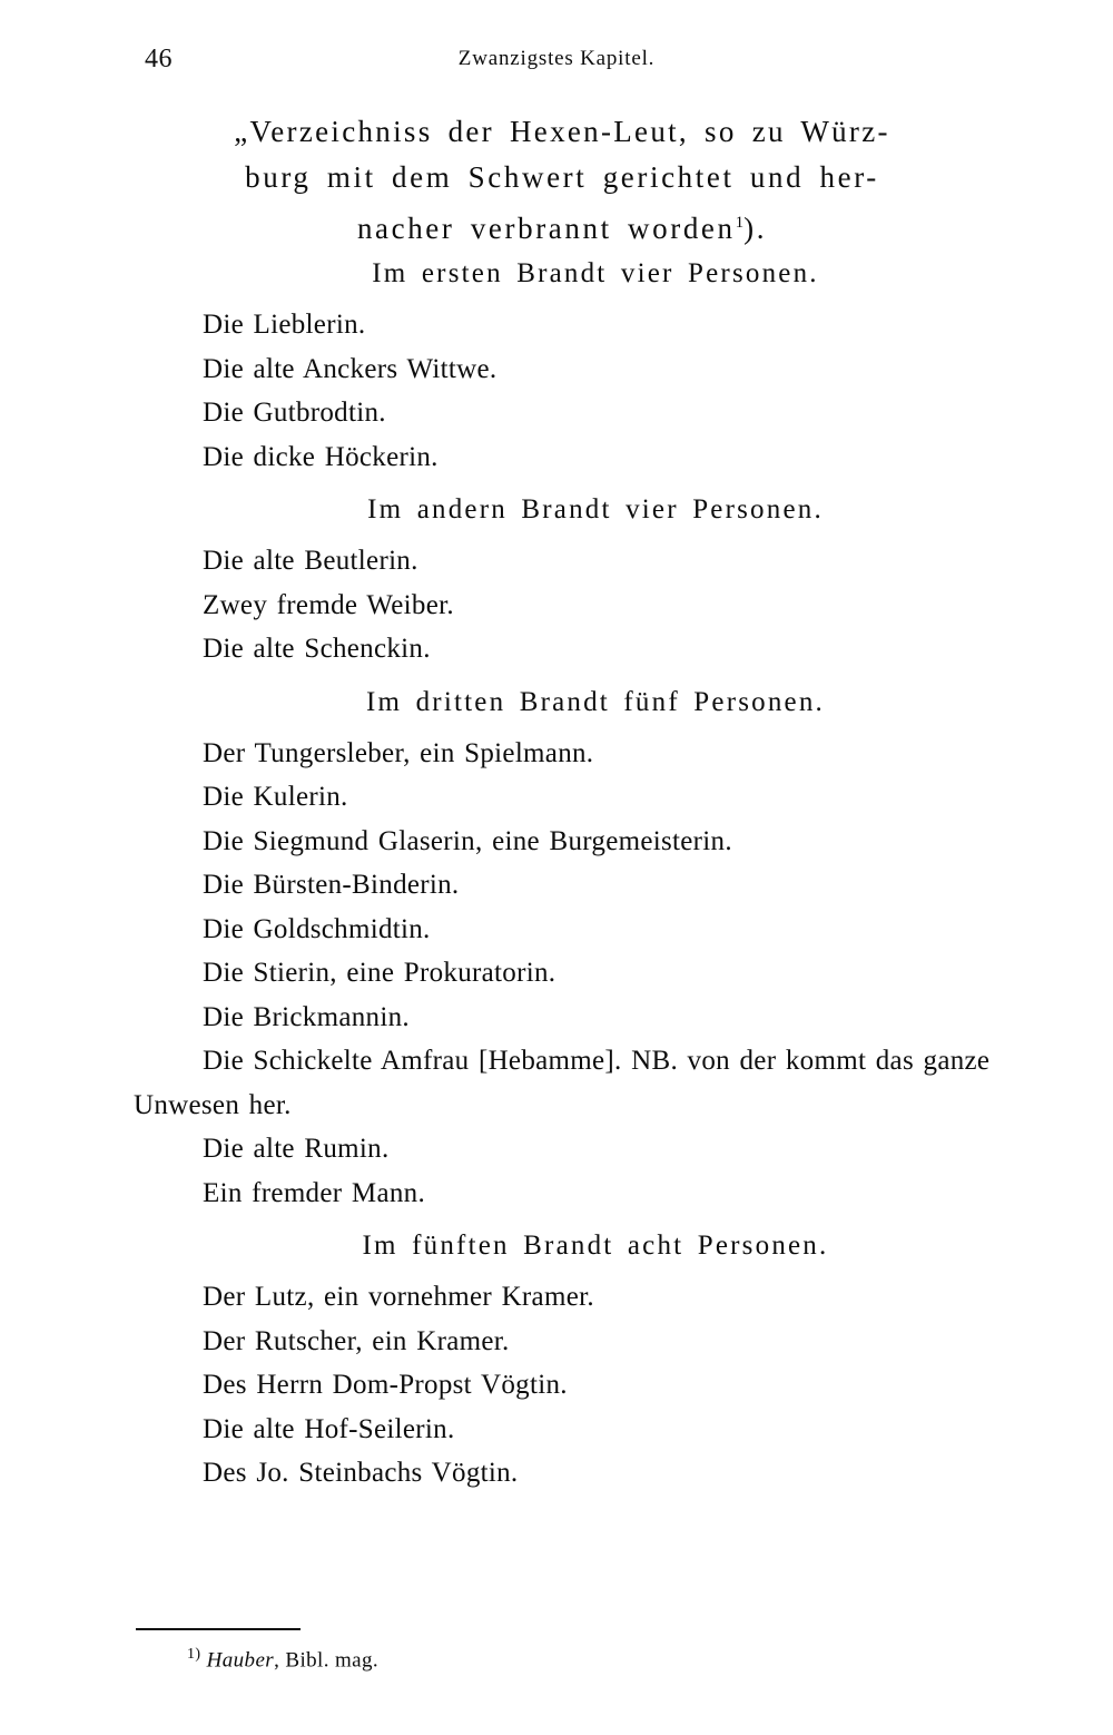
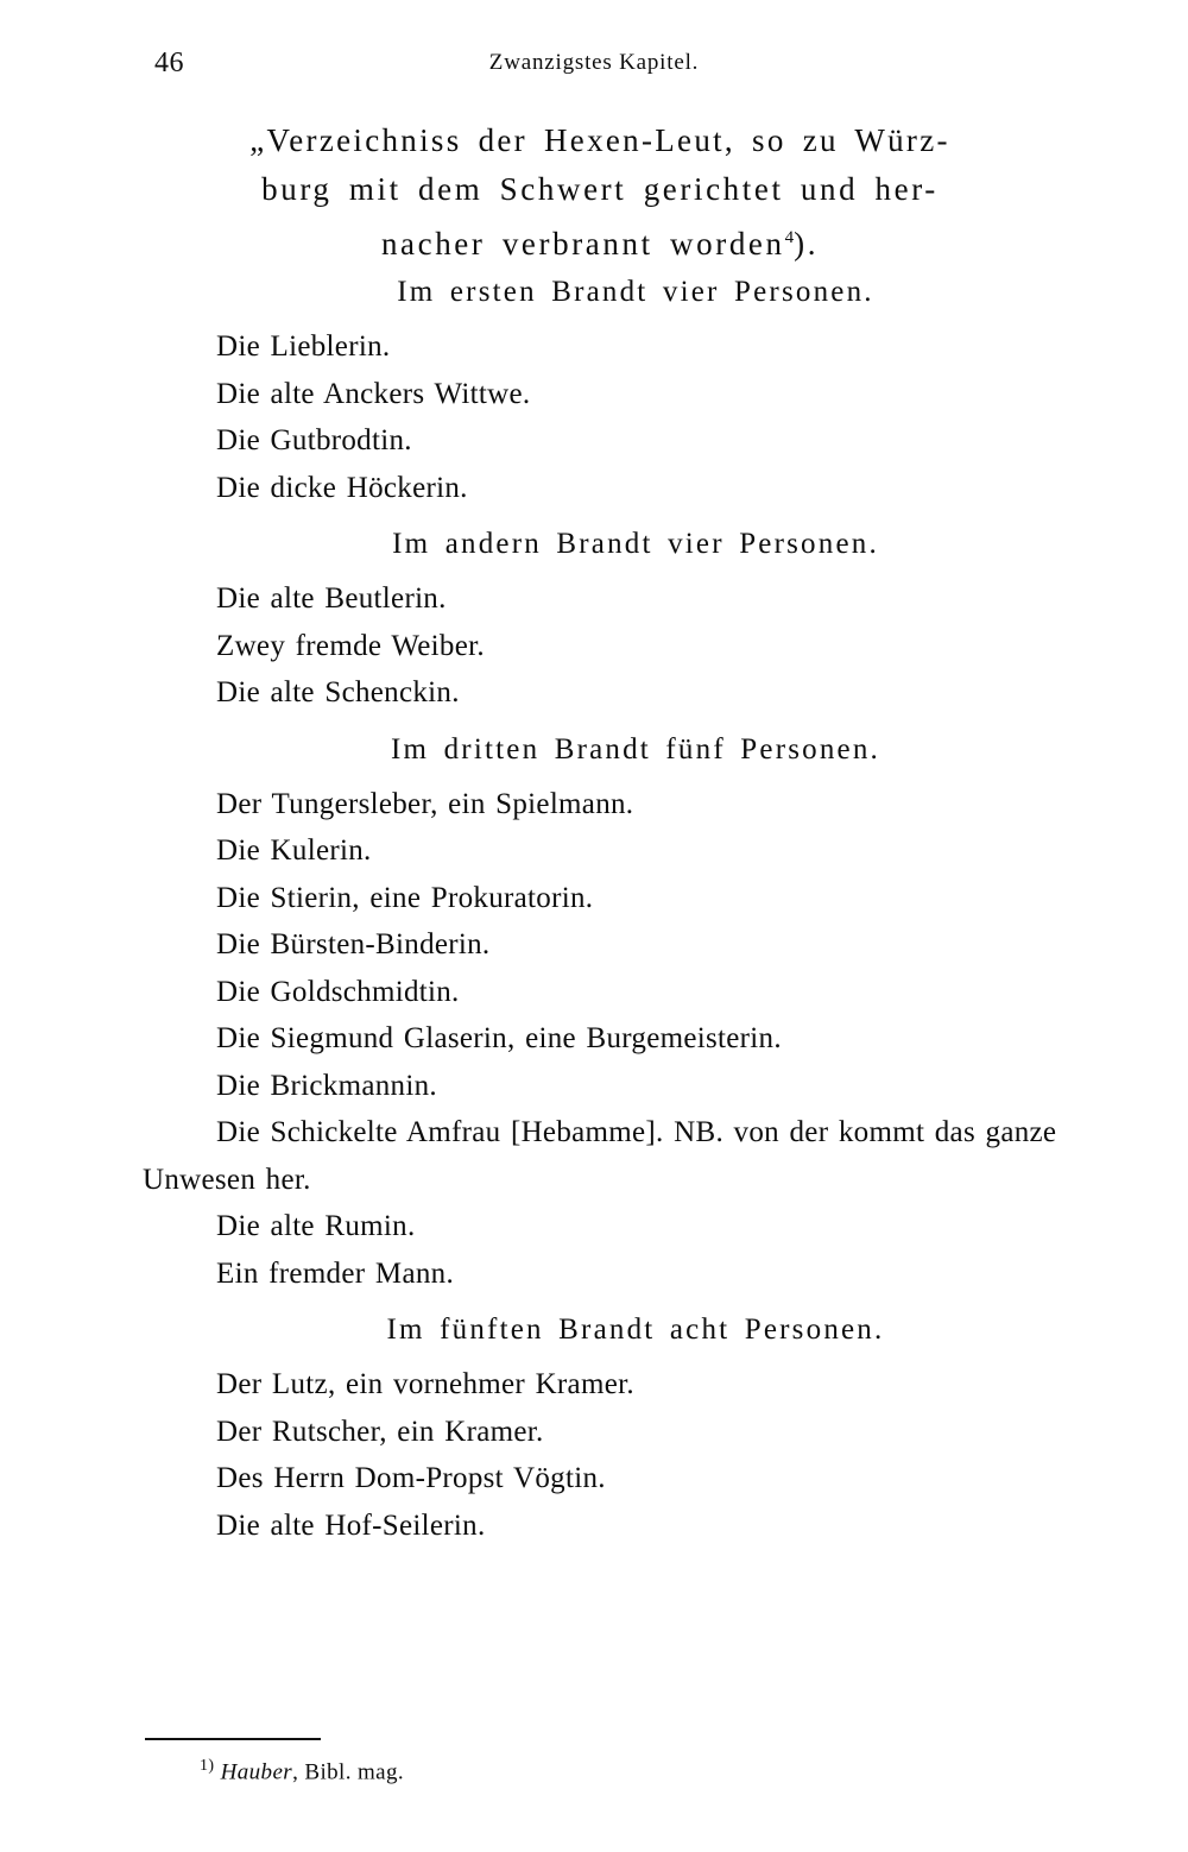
  46
  Zwanzigstes Kapitel.
  „Verzeichniss der Hexen-Leut, so zu Würz-
  burg mit dem Schwert gerichtet und her-
- nacher verbrannt worden1).
+ nacher verbrannt worden4).
  Im ersten Brandt vier Personen.
  Die Lieblerin.
  Die alte Anckers Wittwe.
  Die Gutbrodtin.
  Die dicke Höckerin.
  Im andern Brandt vier Personen.
  Die alte Beutlerin.
  Zwey fremde Weiber.
  Die alte Schenckin.
  Im dritten Brandt fünf Personen.
  Der Tungersleber, ein Spielmann.
  Die Kulerin.
- Die Siegmund Glaserin, eine Burgemeisterin.
+ Die Stierin, eine Prokuratorin.
  Die Bürsten-Binderin.
  Die Goldschmidtin.
- Die Stierin, eine Prokuratorin.
+ Die Siegmund Glaserin, eine Burgemeisterin.
  Die Brickmannin.
  Die Schickelte Amfrau [Hebamme]. NB. von der kommt das ganze Unwesen her.
  Die alte Rumin.
  Ein fremder Mann.
  Im fünften Brandt acht Personen.
  Der Lutz, ein vornehmer Kramer.
  Der Rutscher, ein Kramer.
  Des Herrn Dom-Propst Vögtin.
  Die alte Hof-Seilerin.
- Des Jo. Steinbachs Vögtin.
  1) Hauber, Bibl. mag.
